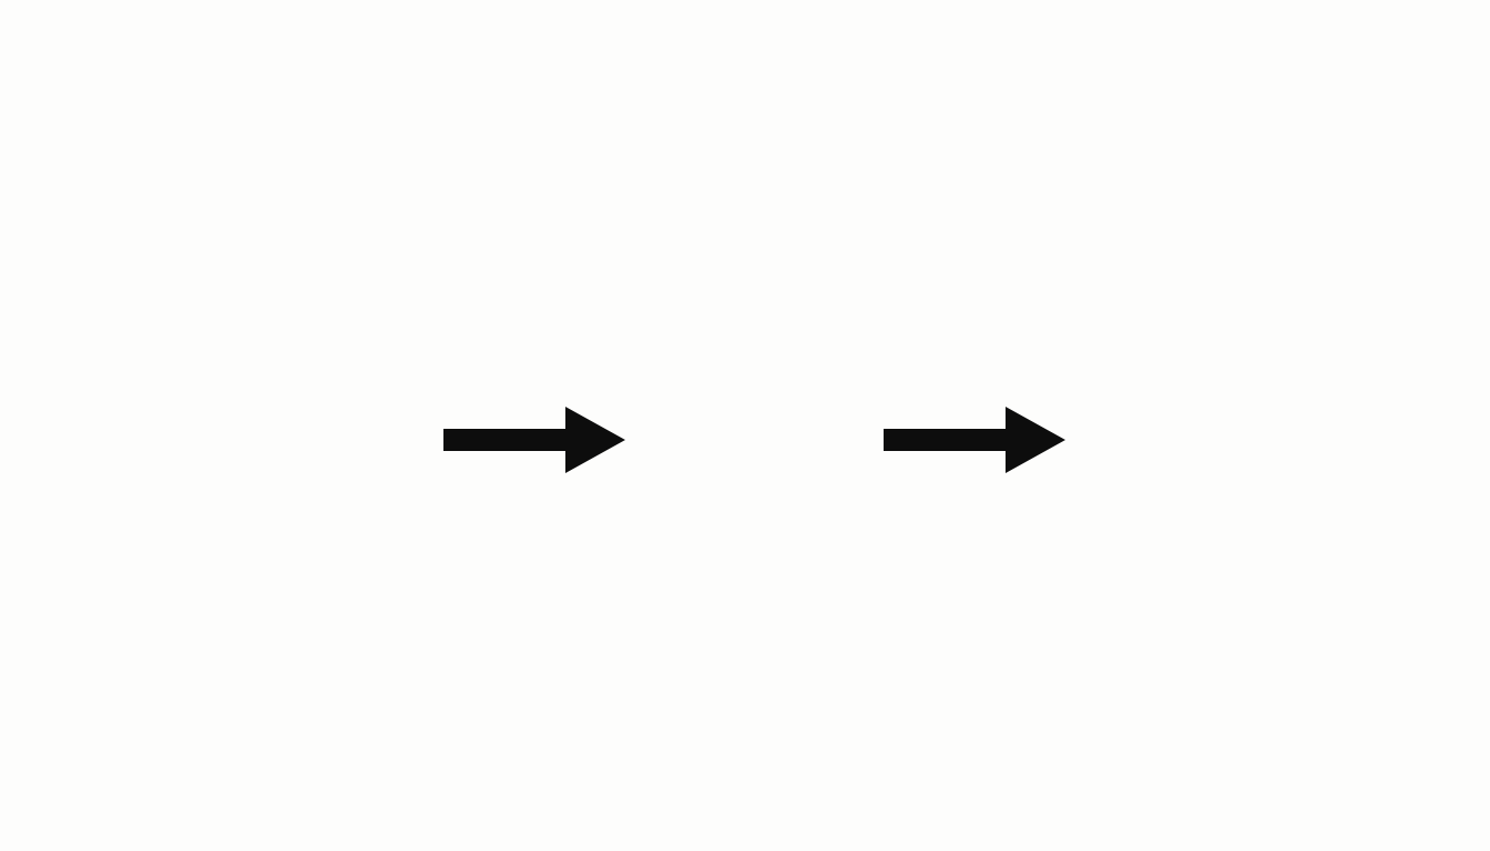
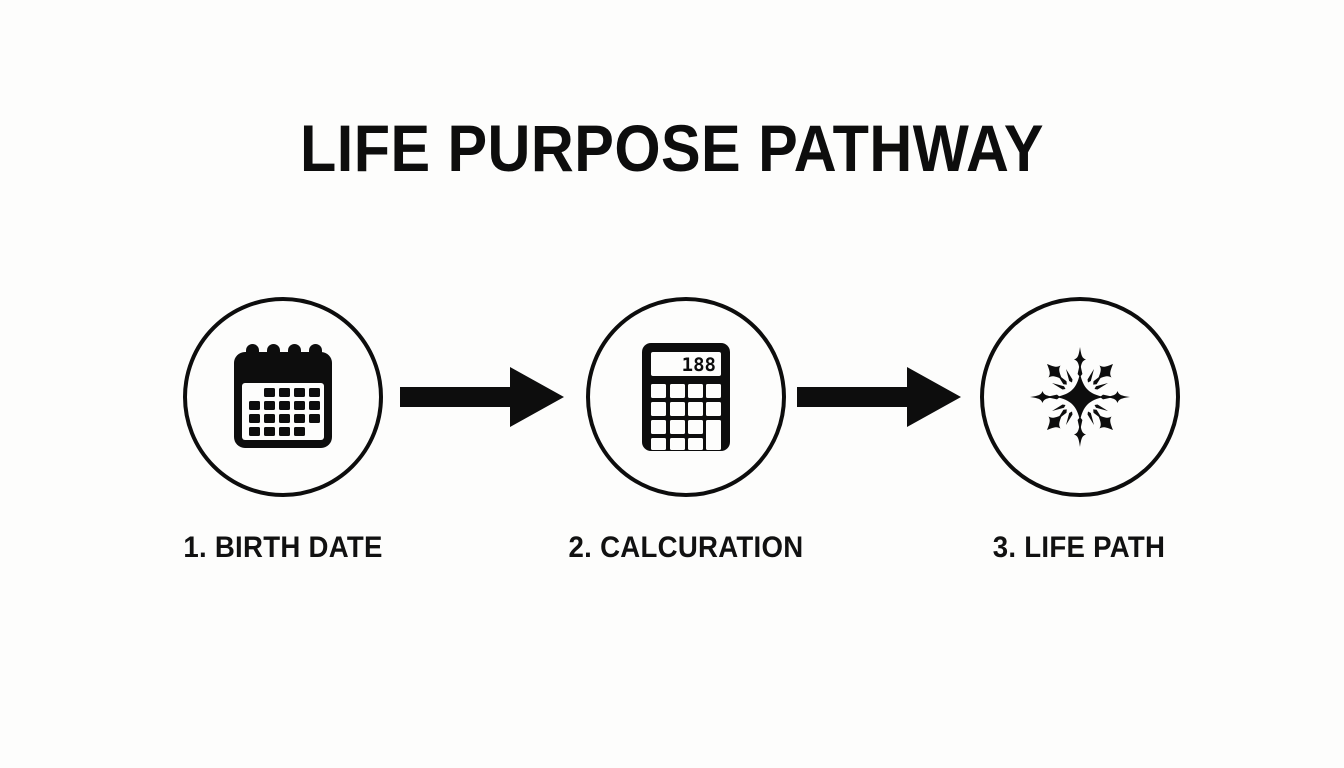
+ LIFE PURPOSE PATHWAY
+ 188
+ 1. BIRTH DATE
+ 2. CALCURATION
+ 3. LIFE PATH
